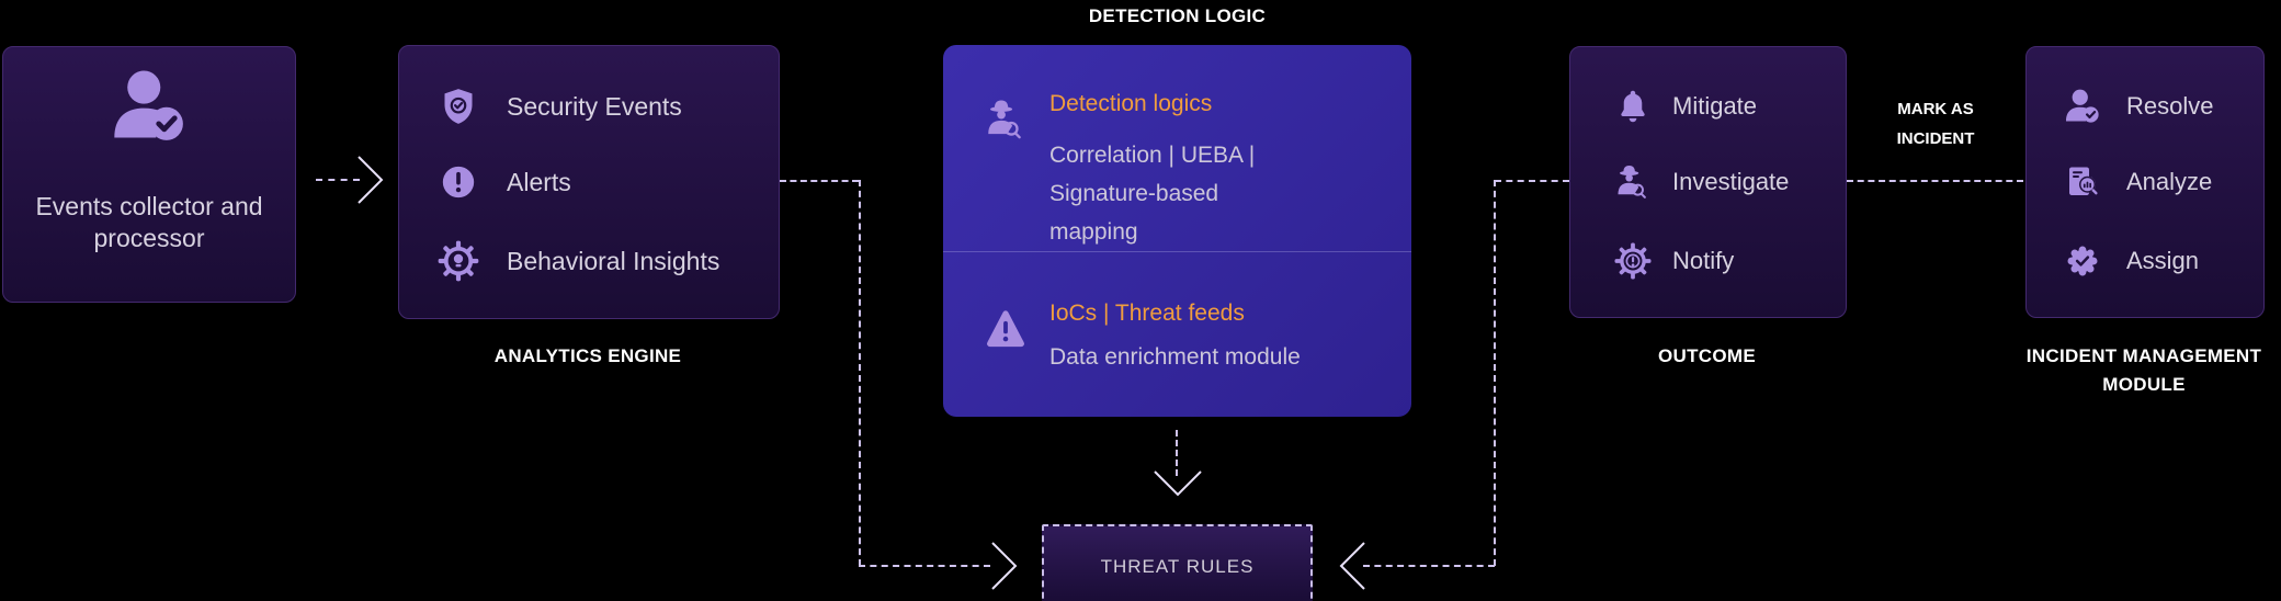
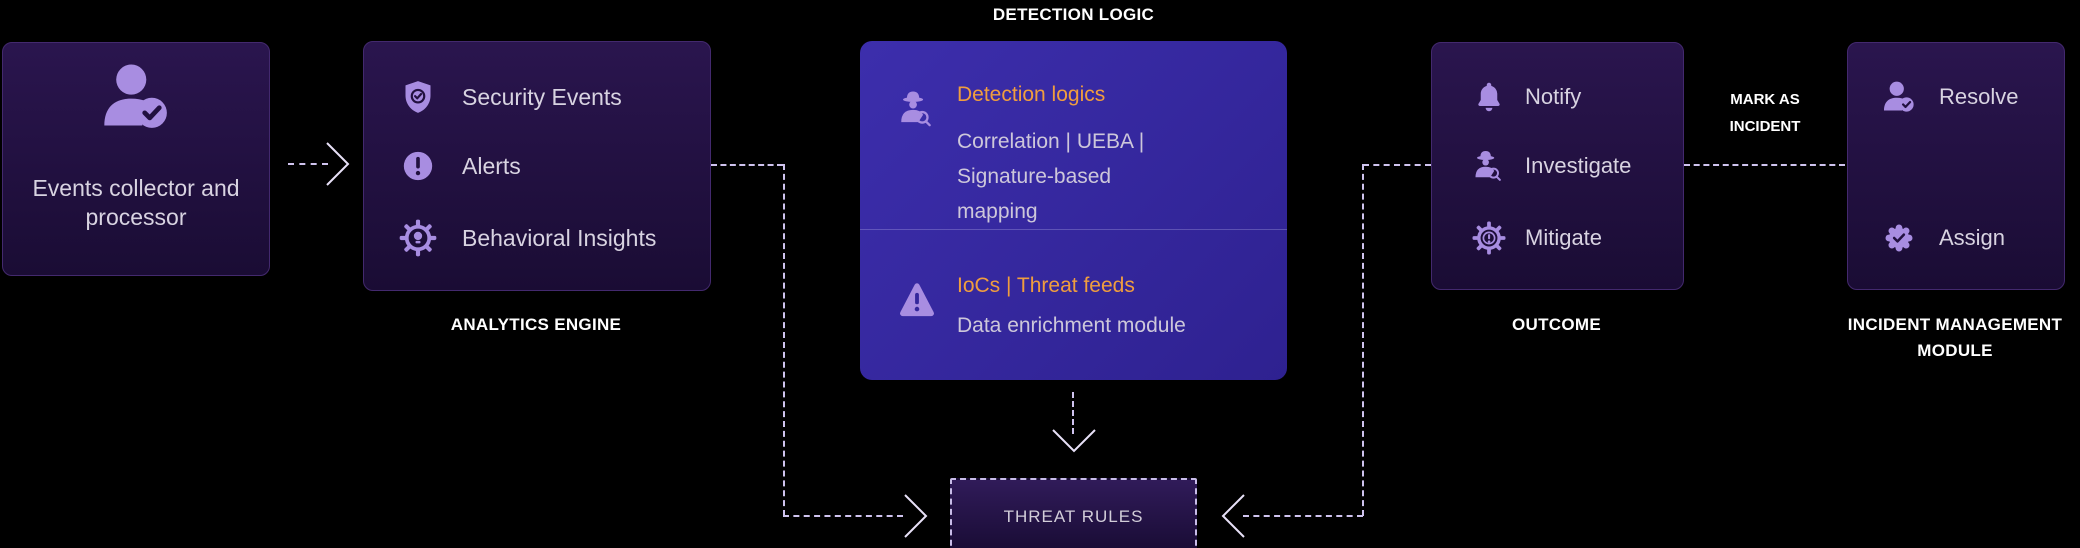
  Events collector and
  processor
  Security Events
  Alerts
  Behavioral Insights
  ANALYTICS ENGINE
  DETECTION LOGIC
  Detection logics
  Correlation | UEBA |
  Signature-based
  mapping
  IoCs | Threat feeds
  Data enrichment module
- Mitigate
+ Notify
  Investigate
- Notify
+ Mitigate
  OUTCOME
  MARK AS
  INCIDENT
  Resolve
- Analyze
  Assign
  INCIDENT MANAGEMENT
  MODULE
  THREAT RULES
